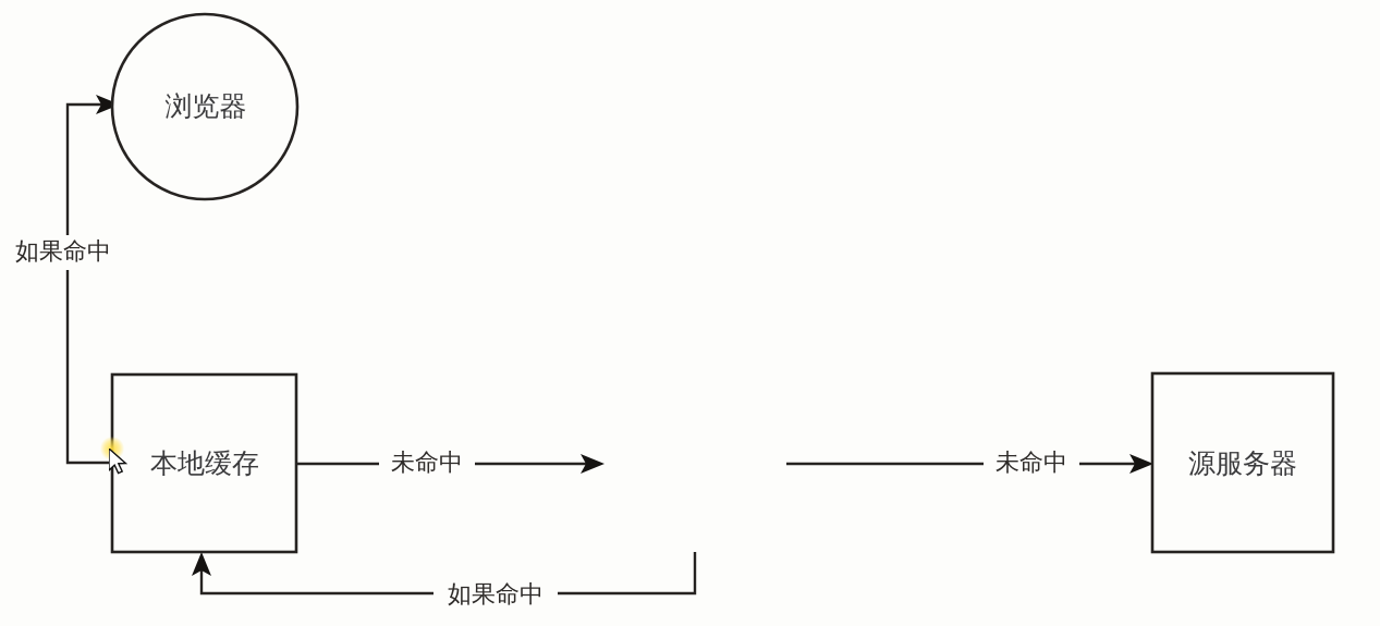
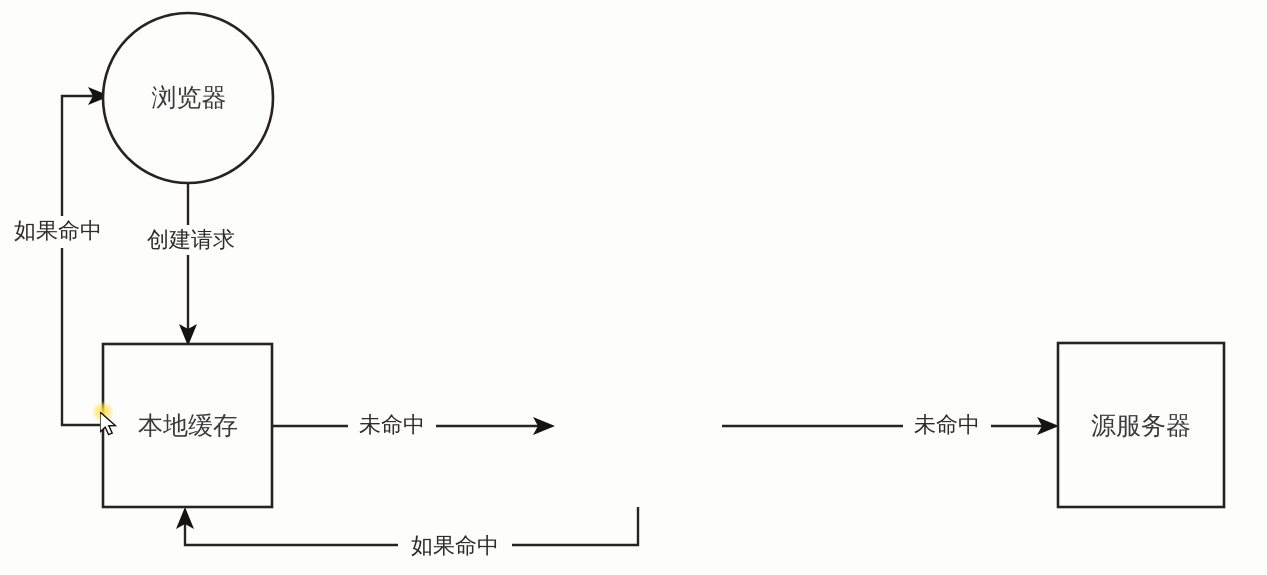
+ 创建请求
  如果命中
  未命中
  未命中
  如果命中
  浏览器
  本地缓存
  源服务器
